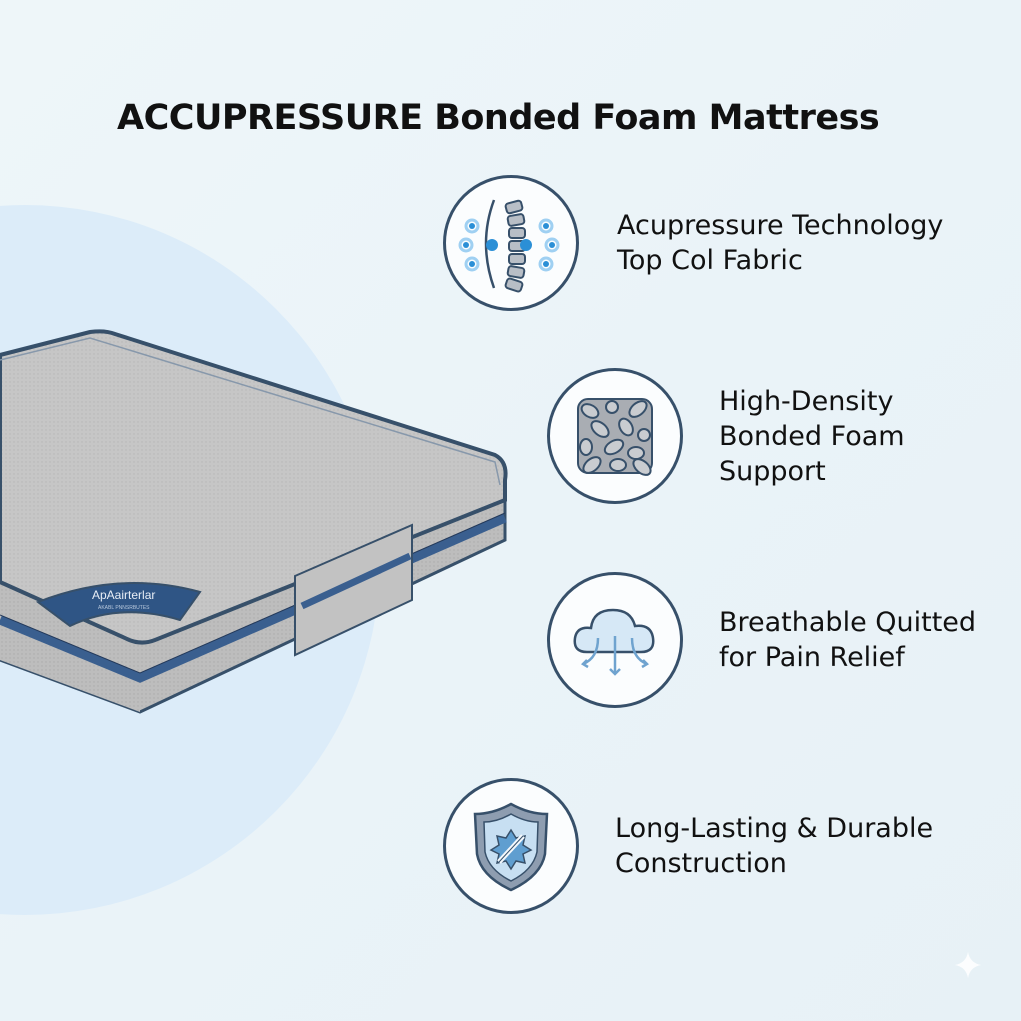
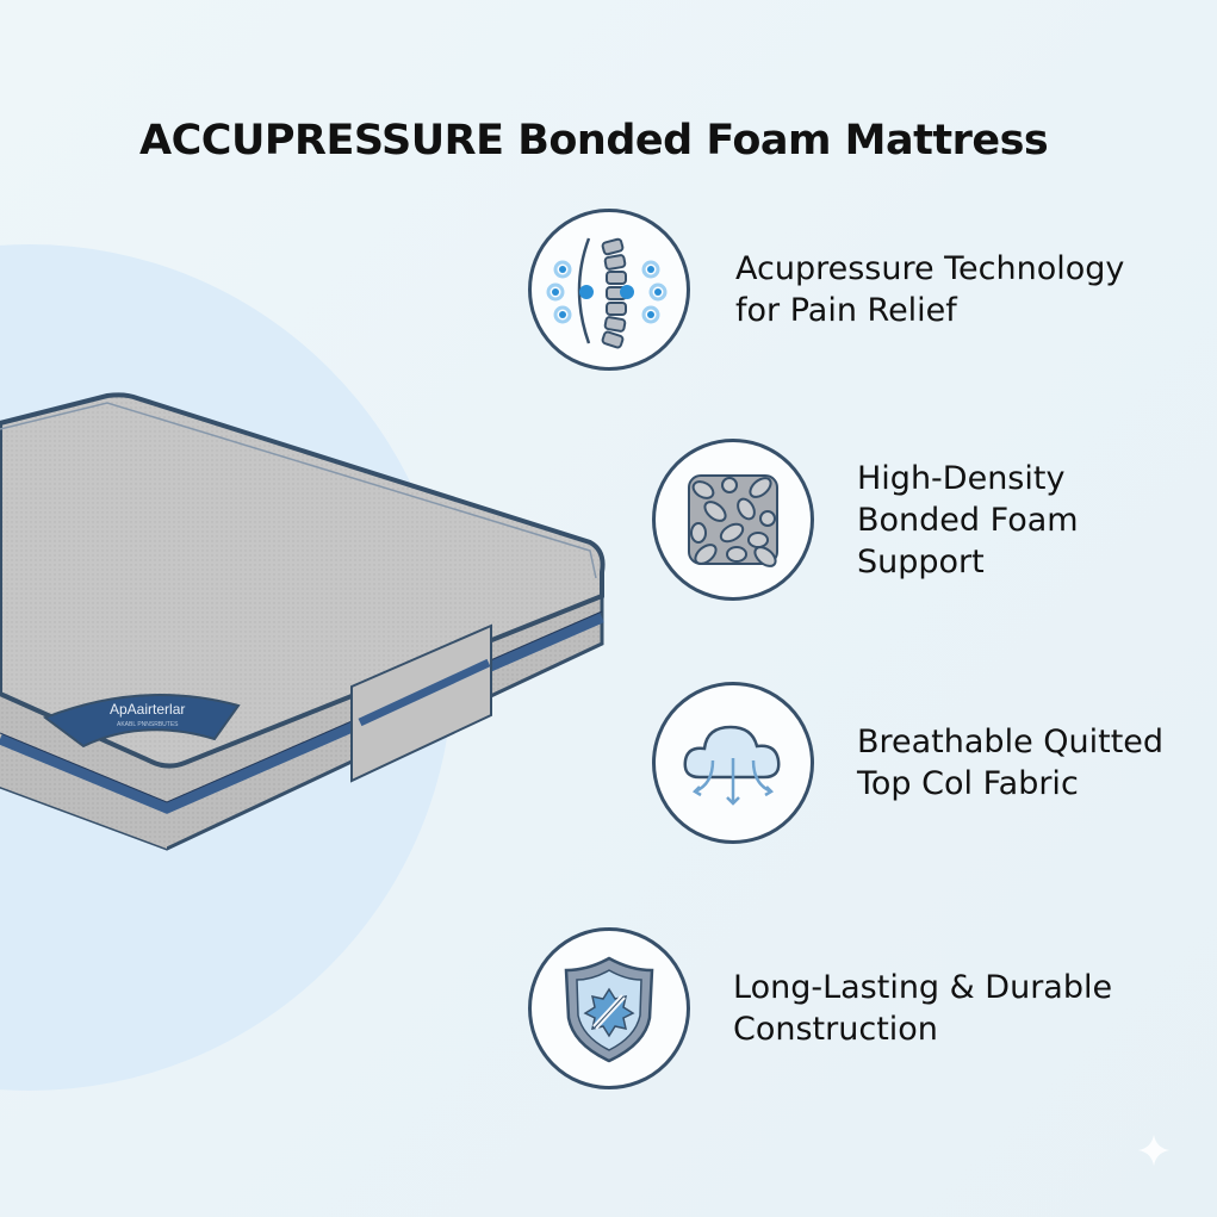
  ACCUPRESSURE Bonded Foam Mattress
  ApAairterlar
  Acupressure Technology
- Top Col Fabric
+ for Pain Relief
  High-Density
  Bonded Foam
  Support
  Breathable Quitted
- for Pain Relief
+ Top Col Fabric
  Long-Lasting & Durable
  Construction
